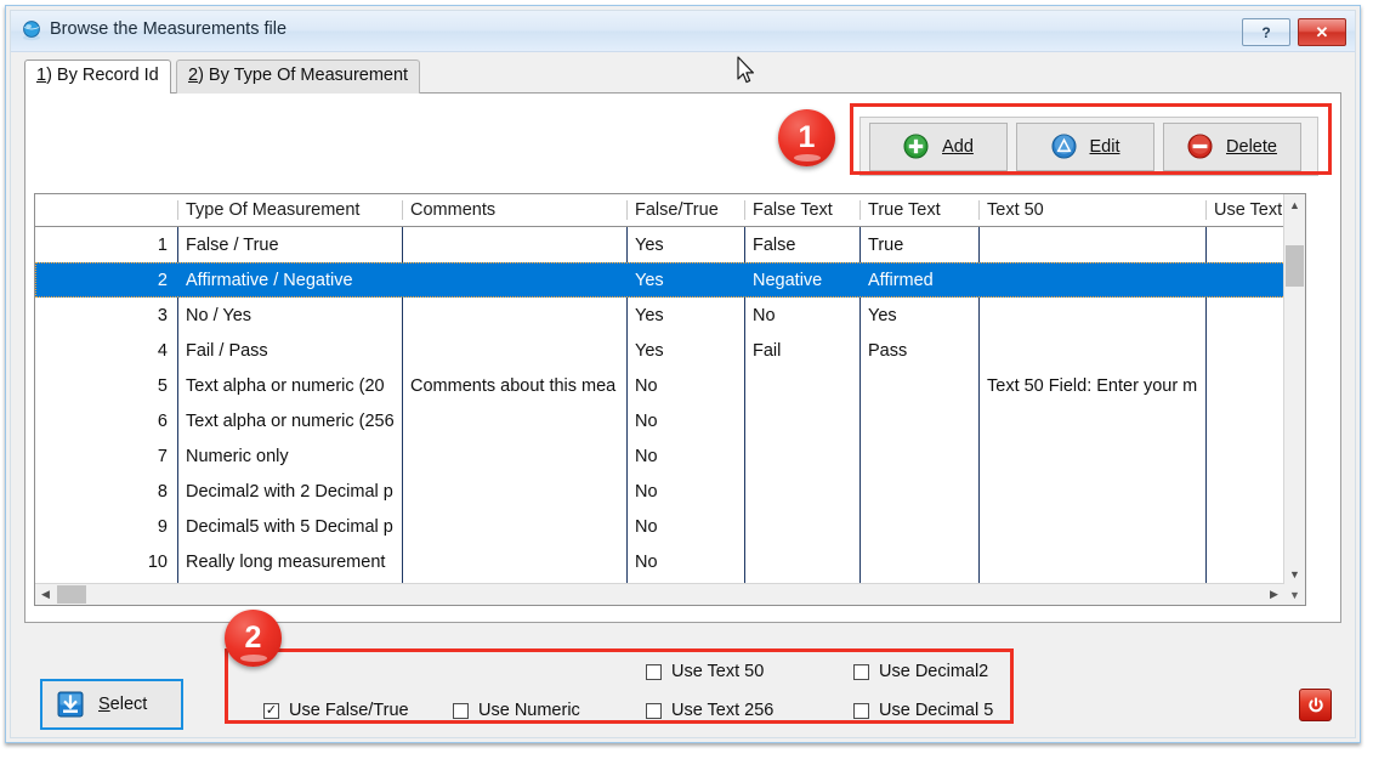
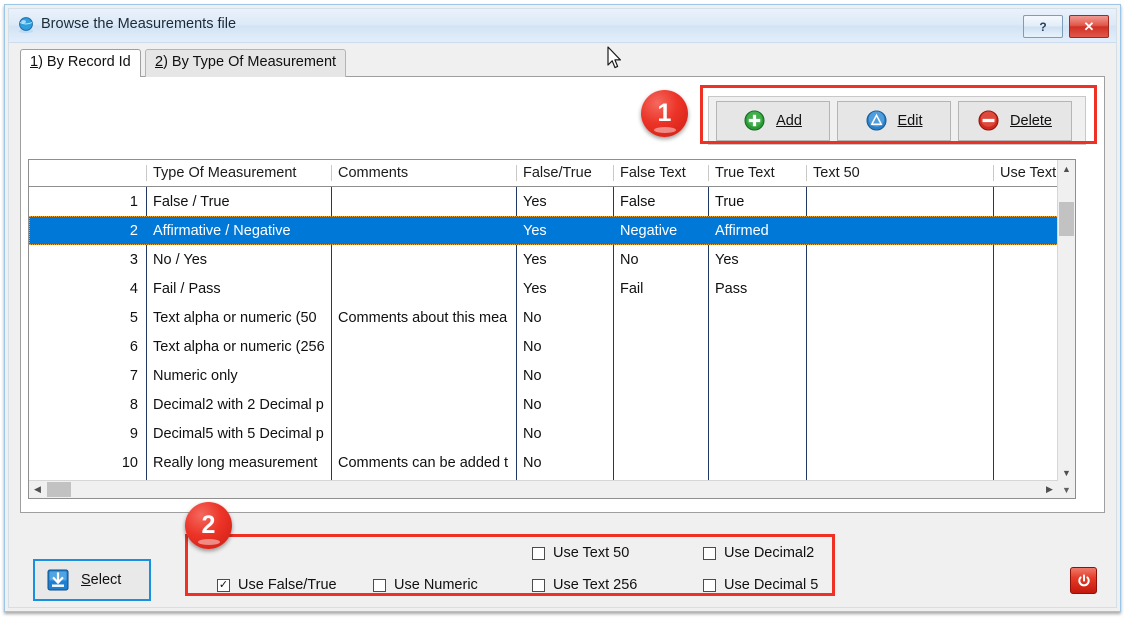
  Browse the Measurements file
  ?
  ✕
  1) By Record Id
  2) By Type Of Measurement
  Add
  Edit
  Delete
  Type Of Measurement
  Comments
  False/True
  False Text
  True Text
  Text 50
  Use Text
  1
  False / True
  Yes
  False
  True
  2
  Affirmative / Negative
  Yes
  Negative
  Affirmed
  3
  No / Yes
  Yes
  No
  Yes
  4
  Fail / Pass
  Yes
  Fail
  Pass
  5
- Text alpha or numeric (20
+ Text alpha or numeric (50
  Comments about this mea
  No
- Text 50 Field: Enter your m
  6
  Text alpha or numeric (256
  No
  7
  Numeric only
  No
  8
  Decimal2 with 2 Decimal p
  No
  9
  Decimal5 with 5 Decimal p
  No
  10
  Really long measurement
+ Comments can be added t
  No
  ▲
  ▼
  ◀
  ▶
  ▼
  Select
  ✓
  Use False/True
  Use Numeric
  Use Text 50
  Use Text 256
  Use Decimal2
  Use Decimal 5
  1
  2
